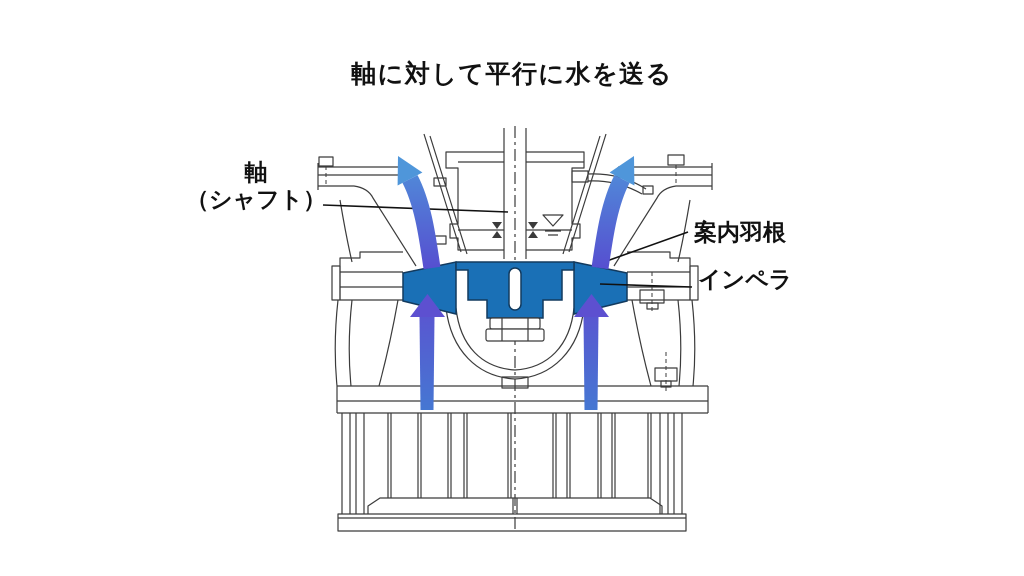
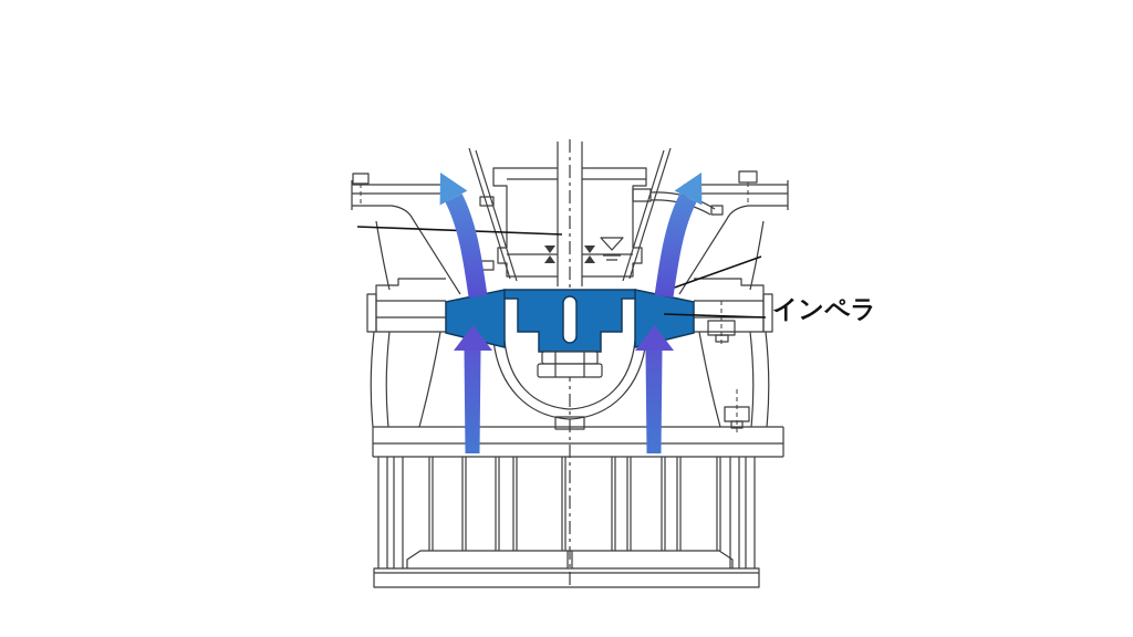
- 軸に対して平行に水を送る
- 軸
- （シャフト）
- 案内羽根
  インペラ
